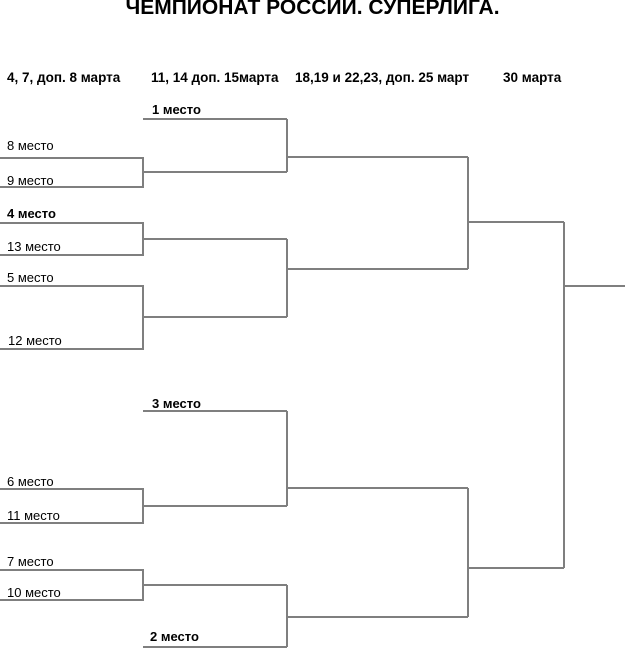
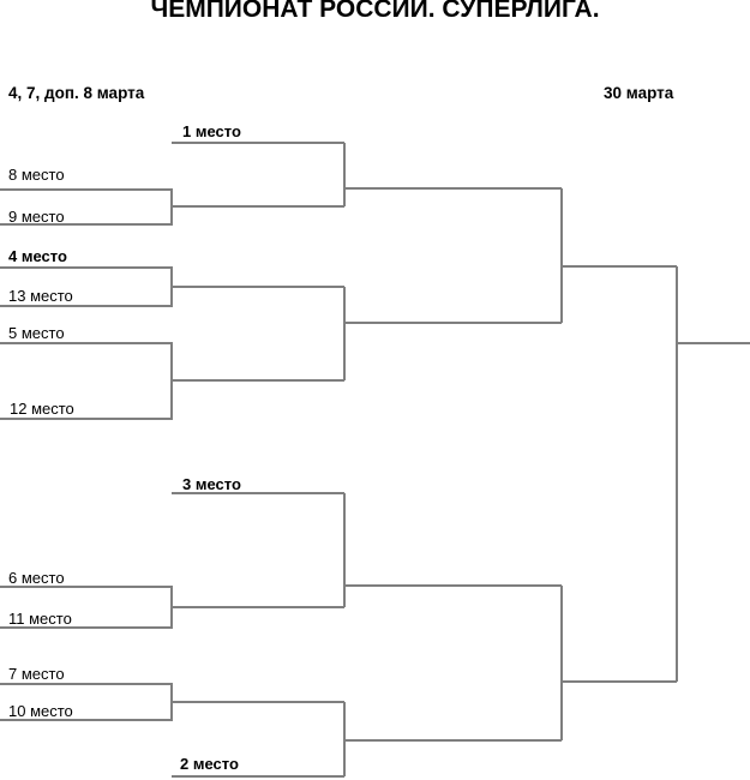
  ЧЕМПИОНАТ РОССИИ. СУПЕРЛИГА.
  4, 7, доп. 8 марта
- 11, 14 доп. 15марта
- 18,19 и 22,23, доп. 25 март
  30 марта
  1 место
  8 место
  9 место
  4 место
  13 место
  5 место
  12 место
  3 место
  6 место
  11 место
  7 место
  10 место
  2 место
